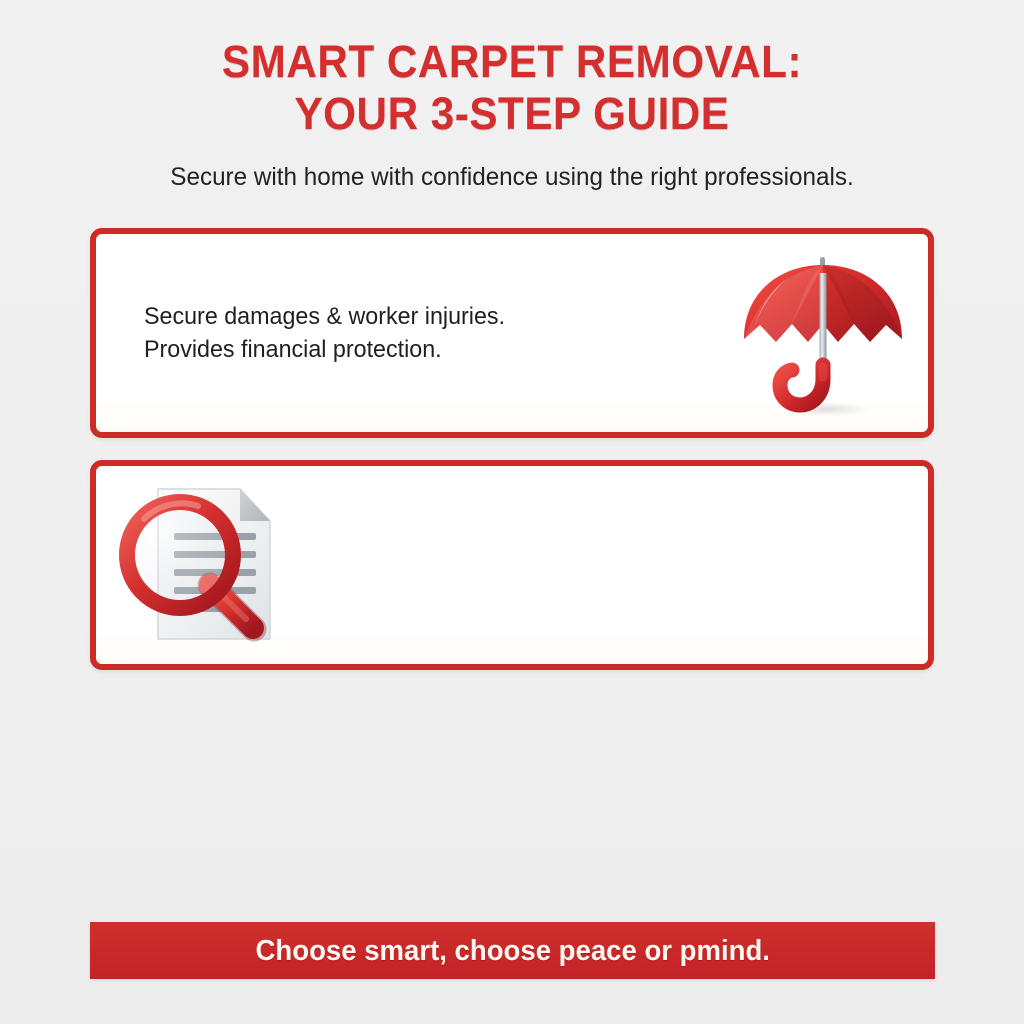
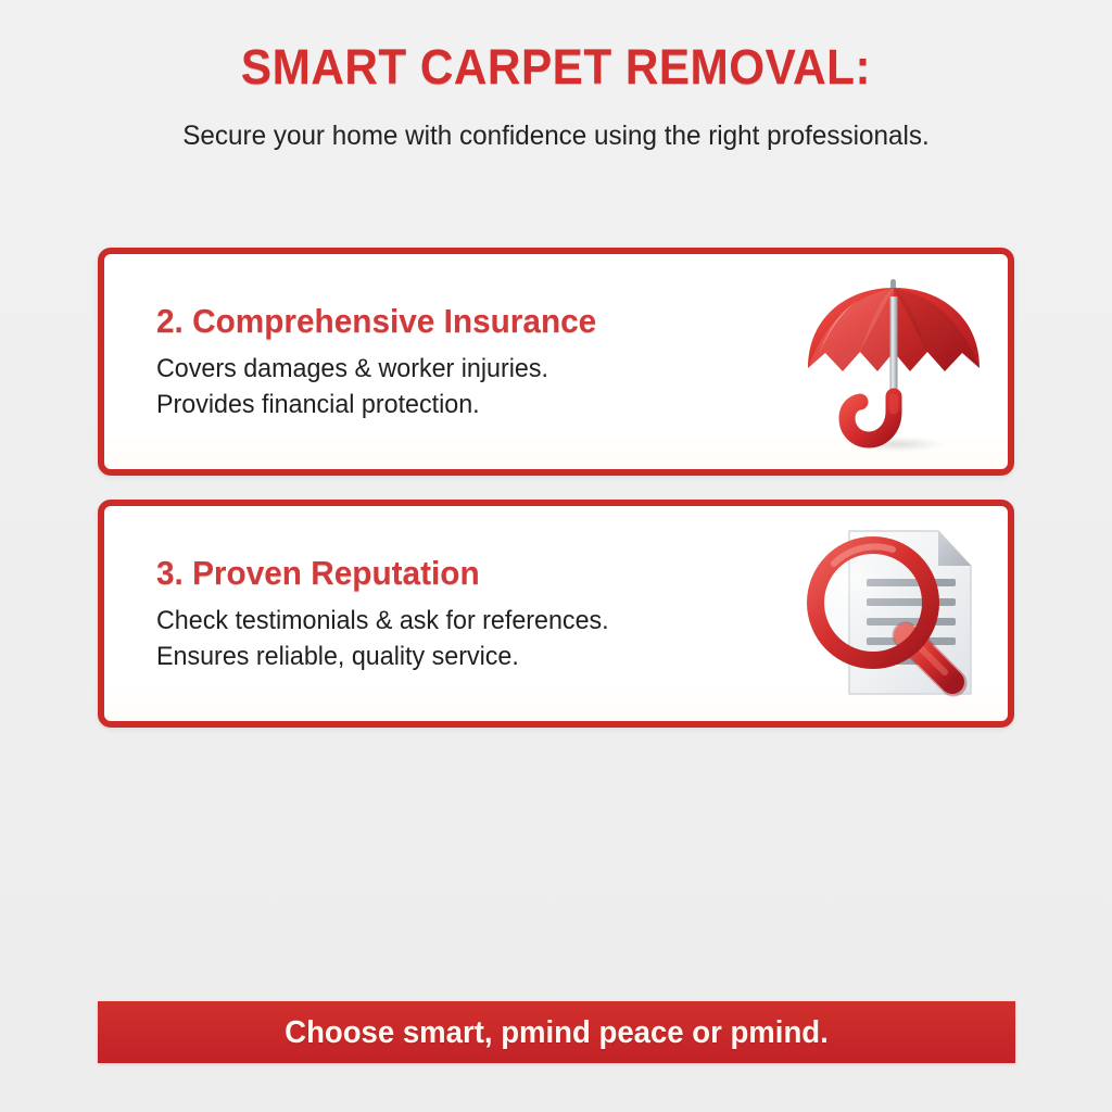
  SMART CARPET REMOVAL:
- YOUR 3-STEP GUIDE
- Secure with home with confidence using the right professionals.
+ Secure your home with confidence using the right professionals.
+ 2. Comprehensive Insurance
- Secure damages & worker injuries.
+ Covers damages & worker injuries.
  Provides financial protection.
+ 3. Proven Reputation
+ Check testimonials & ask for references.
+ Ensures reliable, quality service.
- Choose smart, choose peace or pmind.
+ Choose smart, pmind peace or pmind.
